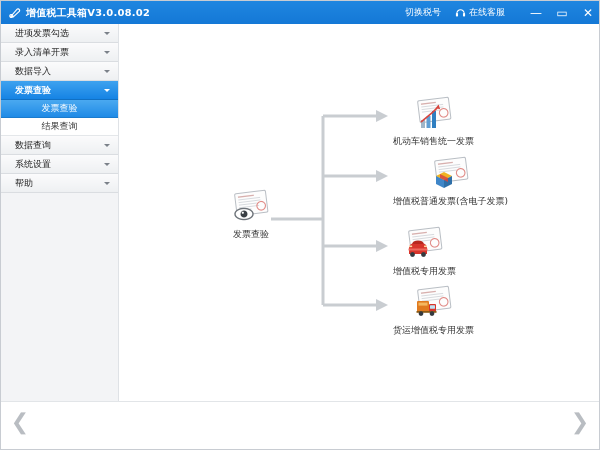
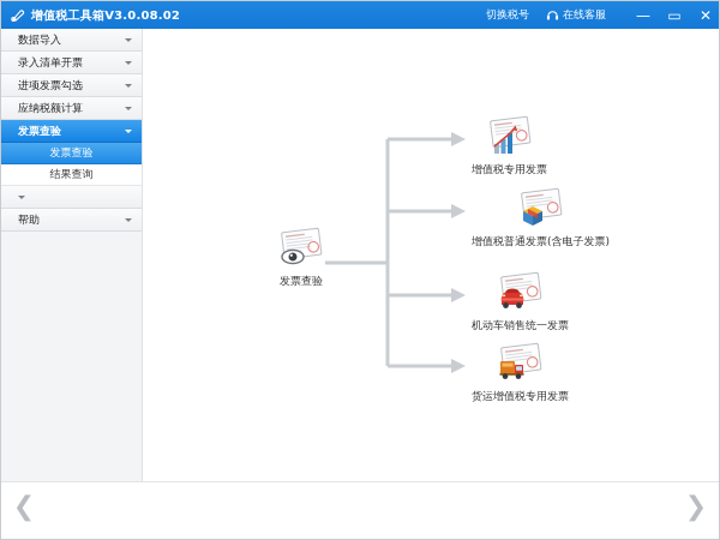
  增值税工具箱V3.0.08.02
  切换税号
  在线客服
  —
  ▭
  ✕
- 进项发票勾选
+ 数据导入
  录入清单开票
- 数据导入
+ 进项发票勾选
+ 应纳税额计算
  发票查验
  发票查验
  结果查询
- 数据查询
- 系统设置
  帮助
  发票查验
- 机动车销售统一发票
+ 增值税专用发票
  增值税普通发票(含电子发票)
- 增值税专用发票
+ 机动车销售统一发票
  货运增值税专用发票
  ❮
  ❯
